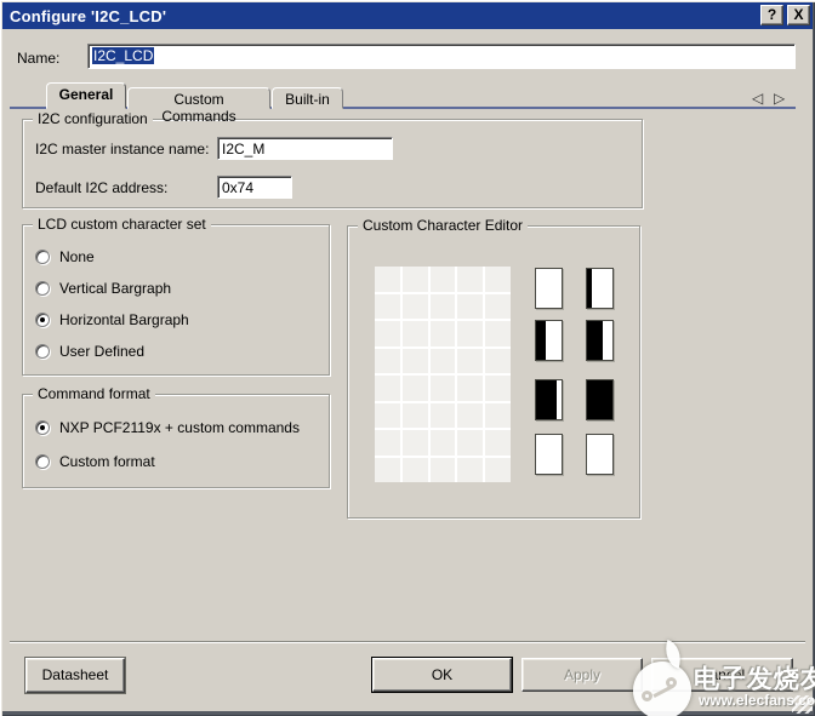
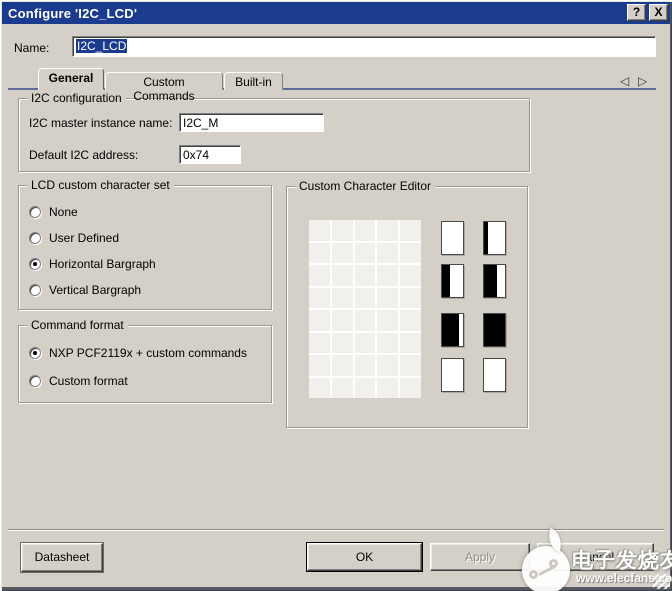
  Configure 'I2C_LCD'
  ?
  X
  Name:
  I2C_LCD
  General
  Custom Commands
  Built-in
  ◁
  ▷
  I2C configuration
  I2C master instance name:
  I2C_M
  Default I2C address:
  0x74
  LCD custom character set
  None
- Vertical Bargraph
+ User Defined
  Horizontal Bargraph
- User Defined
+ Vertical Bargraph
  Command format
  NXP PCF2119x + custom commands
  Custom format
  Custom Character Editor
  Datasheet
  OK
  Apply
  Cancel
  电子发烧友
  www.elecfans
